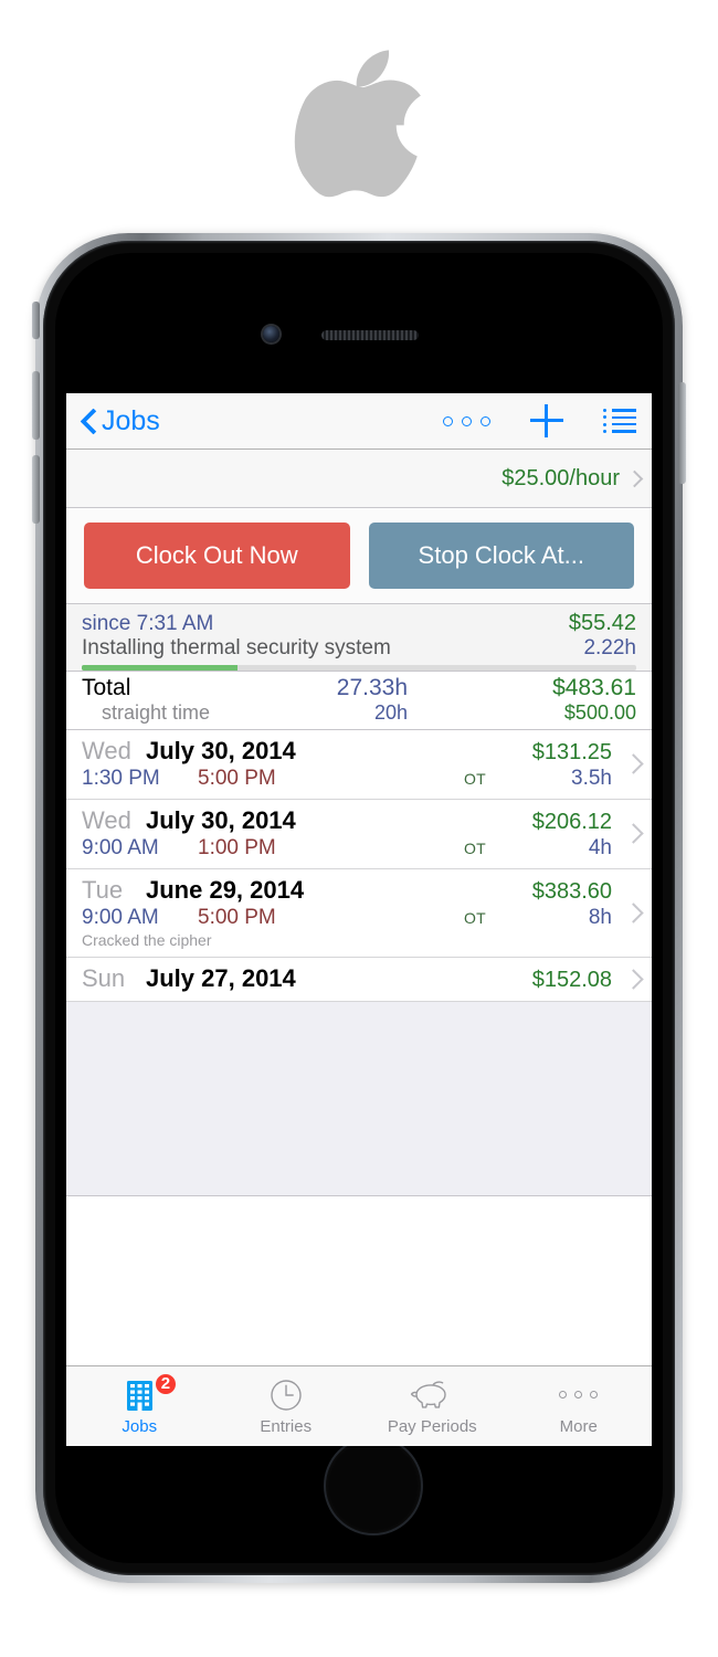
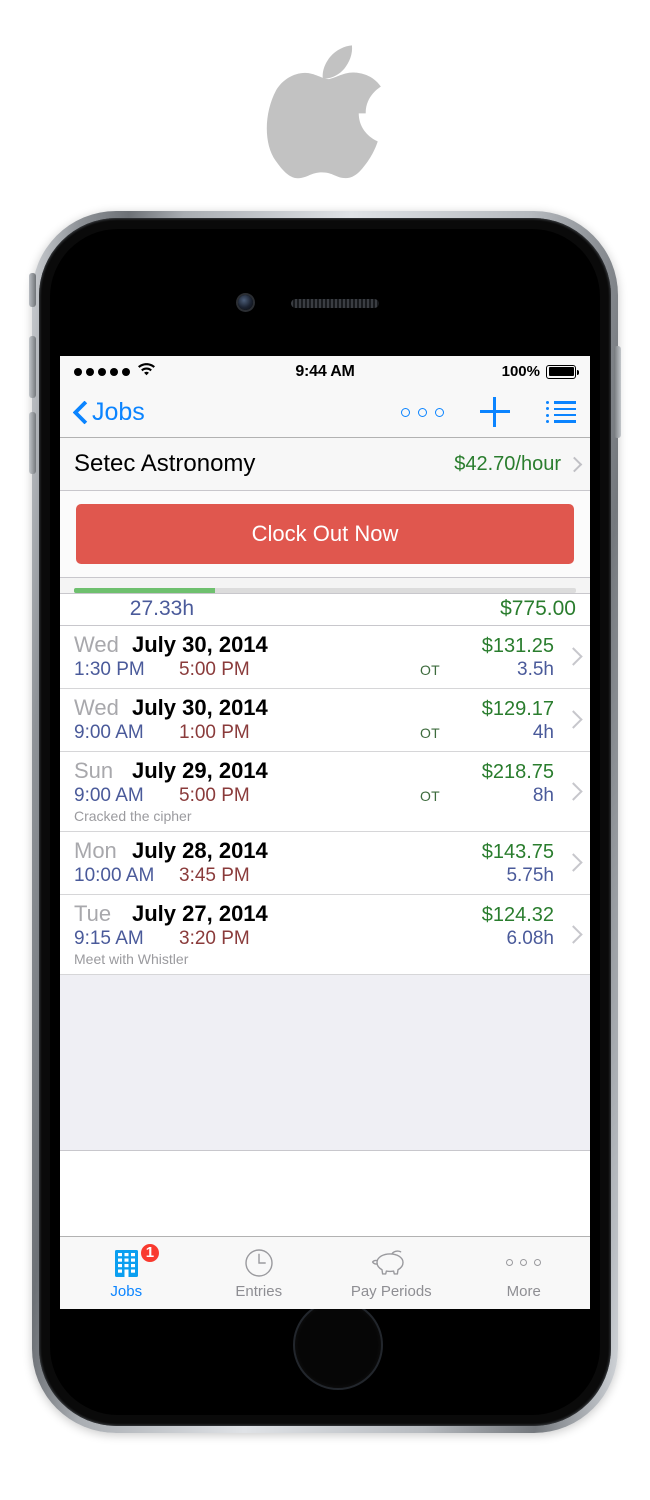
+ 9:44 AM
+ 100%
  Jobs
+ Setec Astronomy
- $25.00/hour
+ $42.70/hour
  Clock Out Now
- Stop Clock At...
- since 7:31 AM
- $55.42
- Installing thermal security system
- 2.22h
- Total
  27.33h
- $483.61
+ $775.00
- straight time
- 20h
- $500.00
  Wed
  July 30, 2014
  $131.25
  1:30 PM
  5:00 PM
  OT
  3.5h
  Wed
  July 30, 2014
- $206.12
+ $129.17
  9:00 AM
  1:00 PM
  OT
  4h
- Tue
+ Sun
- June 29, 2014
+ July 29, 2014
- $383.60
+ $218.75
  9:00 AM
  5:00 PM
  OT
  8h
  Cracked the cipher
+ Mon
+ July 28, 2014
+ $143.75
+ 10:00 AM
+ 3:45 PM
+ 5.75h
- Sun
+ Tue
  July 27, 2014
- $152.08
+ $124.32
+ 9:15 AM
+ 3:20 PM
+ 6.08h
+ Meet with Whistler
- 2
+ 1
  Jobs
  Entries
  Pay Periods
  More
